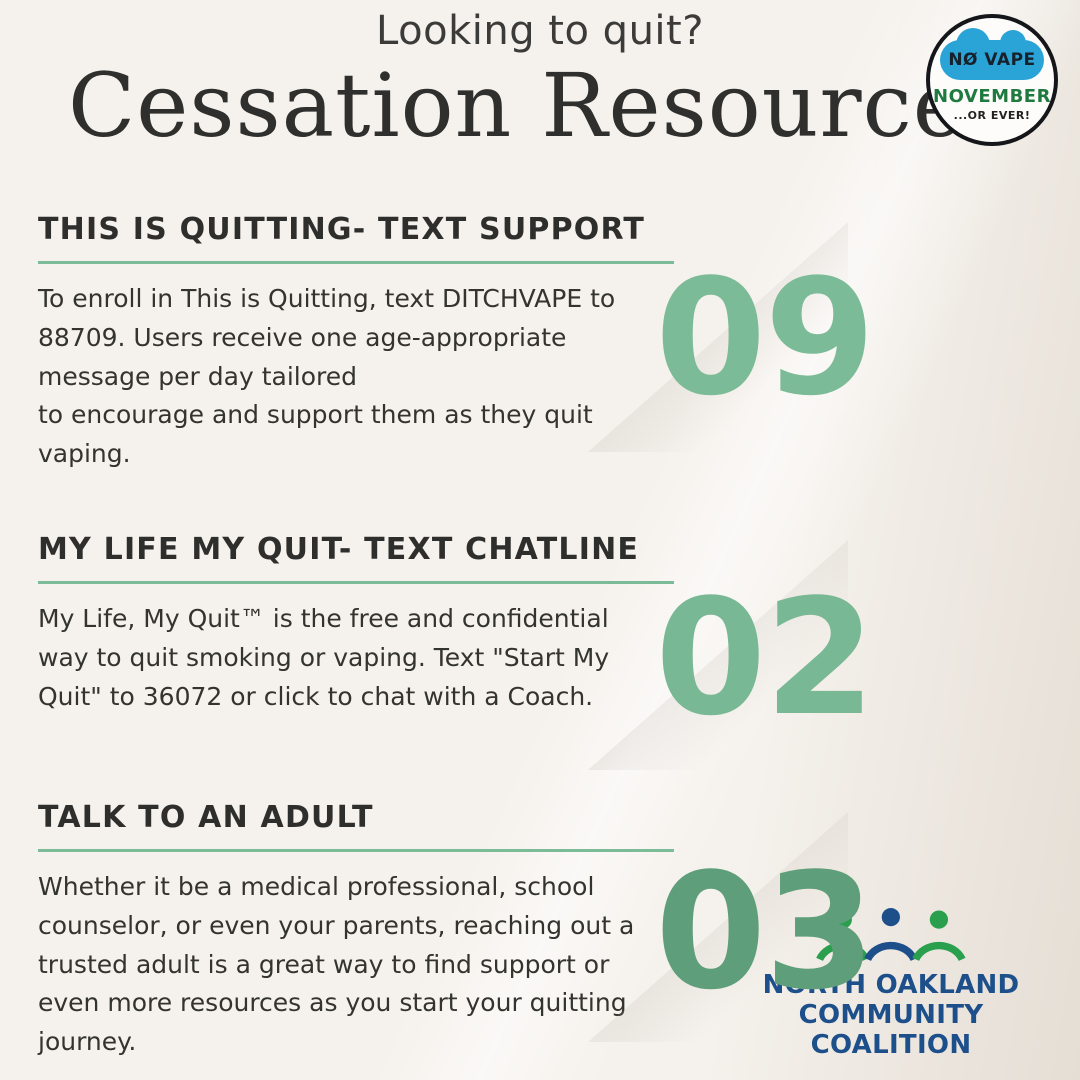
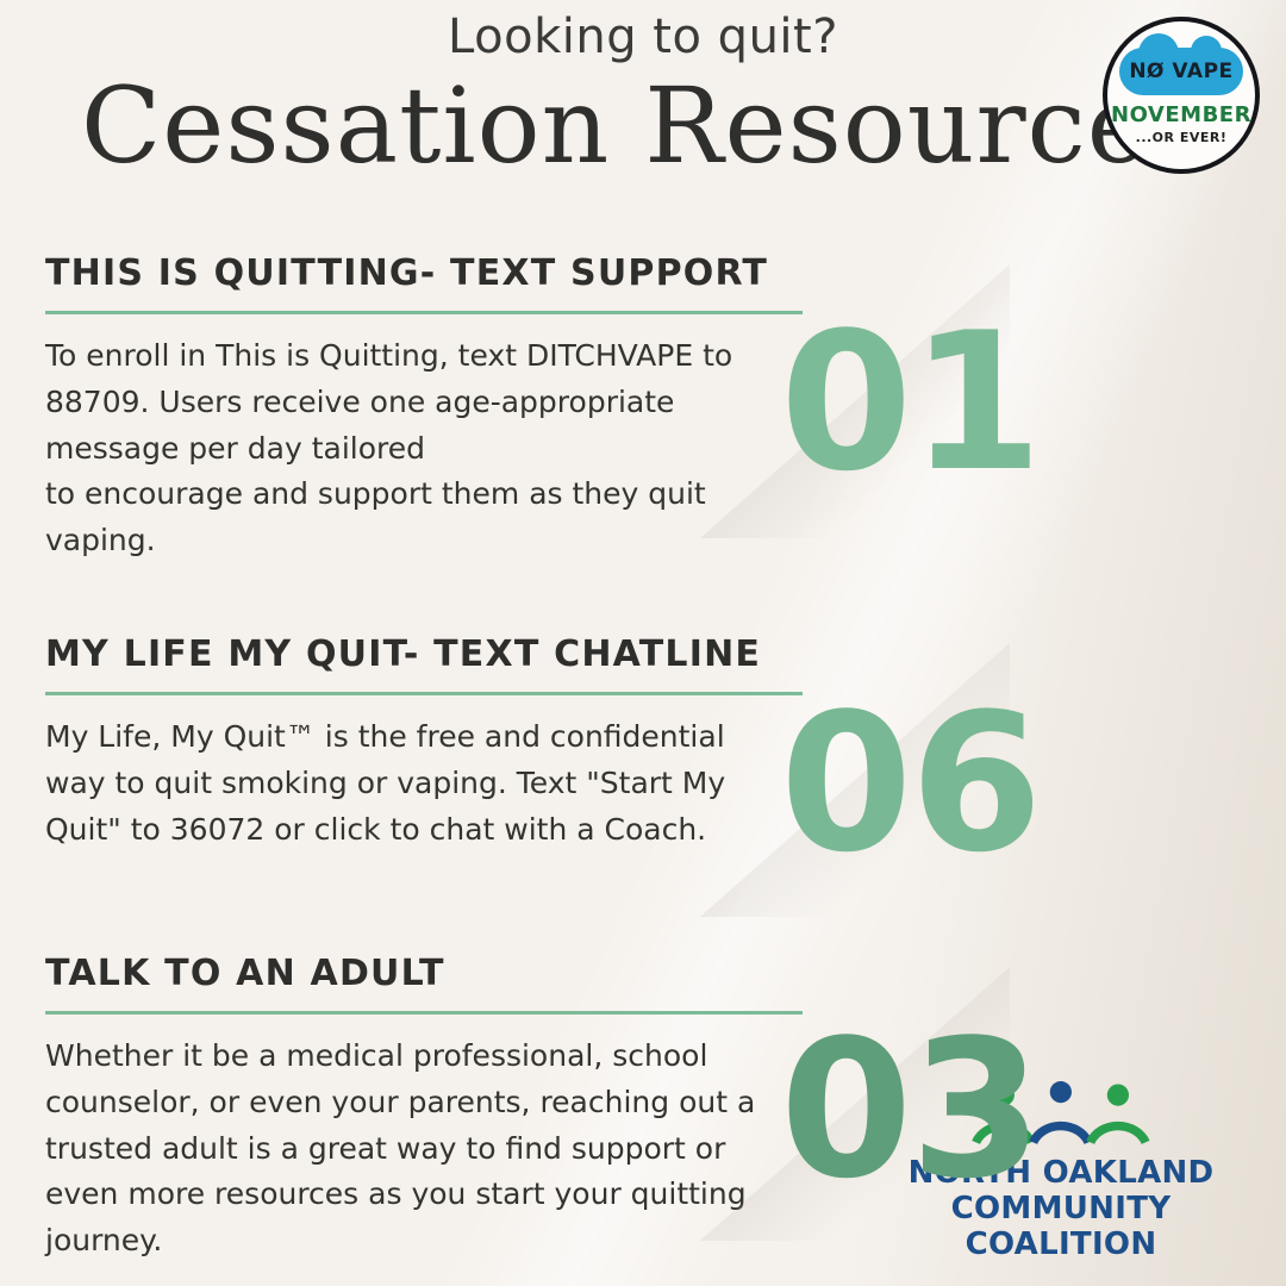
  Looking to quit?
  Cessation Resourc
  NØ VAPE
  NOVEMBER
  ...OR EVER!
- 09
+ 01
  THIS IS QUITTING- TEXT SUPPORT
  To enroll in This is Quitting, text DITCHVAPE to 88709. Users receive one age-appropriate message per day tailored
  to encourage and support them as they quit vaping.
- 02
+ 06
  MY LIFE MY QUIT- TEXT CHATLINE
  My Life, My Quit™ is the free and confidential way to quit smoking or vaping. Text "Start My Quit" to 36072 or click to chat with a Coach.
  03
  TALK TO AN ADULT
  Whether it be a medical professional, school counselor, or even your parents, reaching out a trusted adult is a great way to find support or even more resources as you start your quitting journey.
  MMUNITY COALITION
